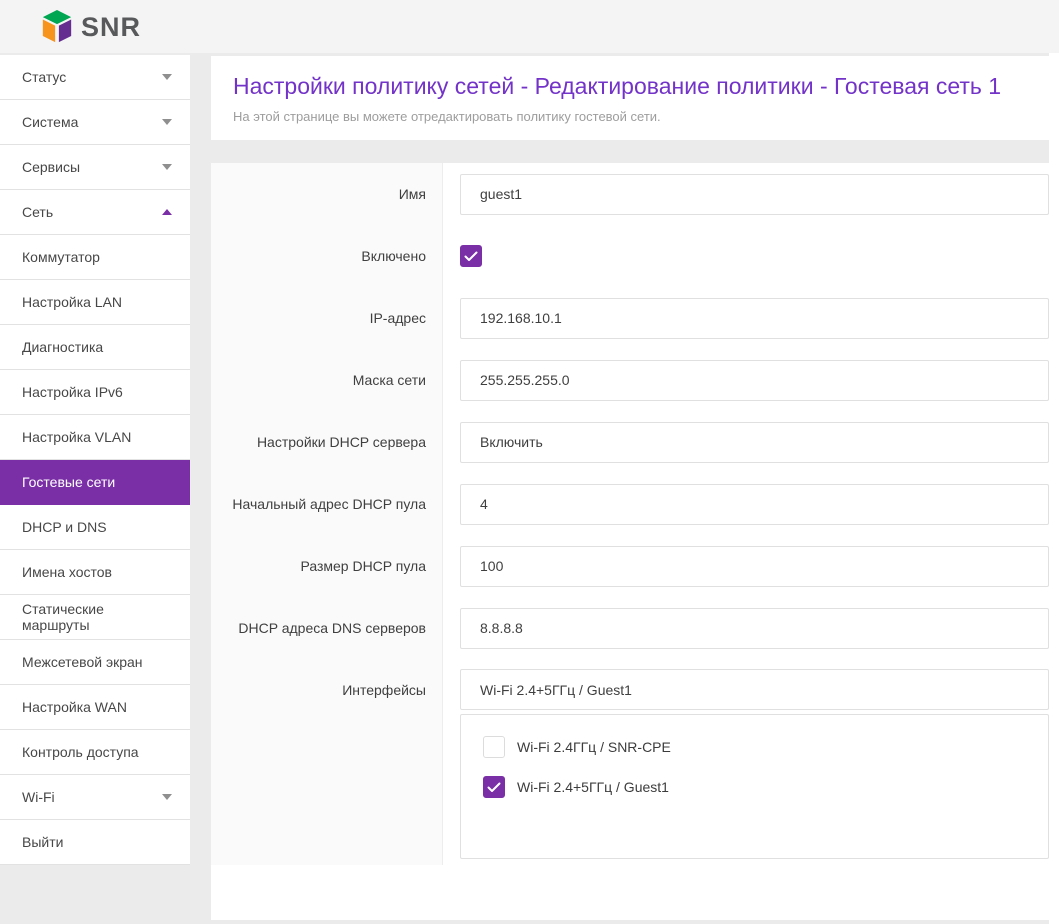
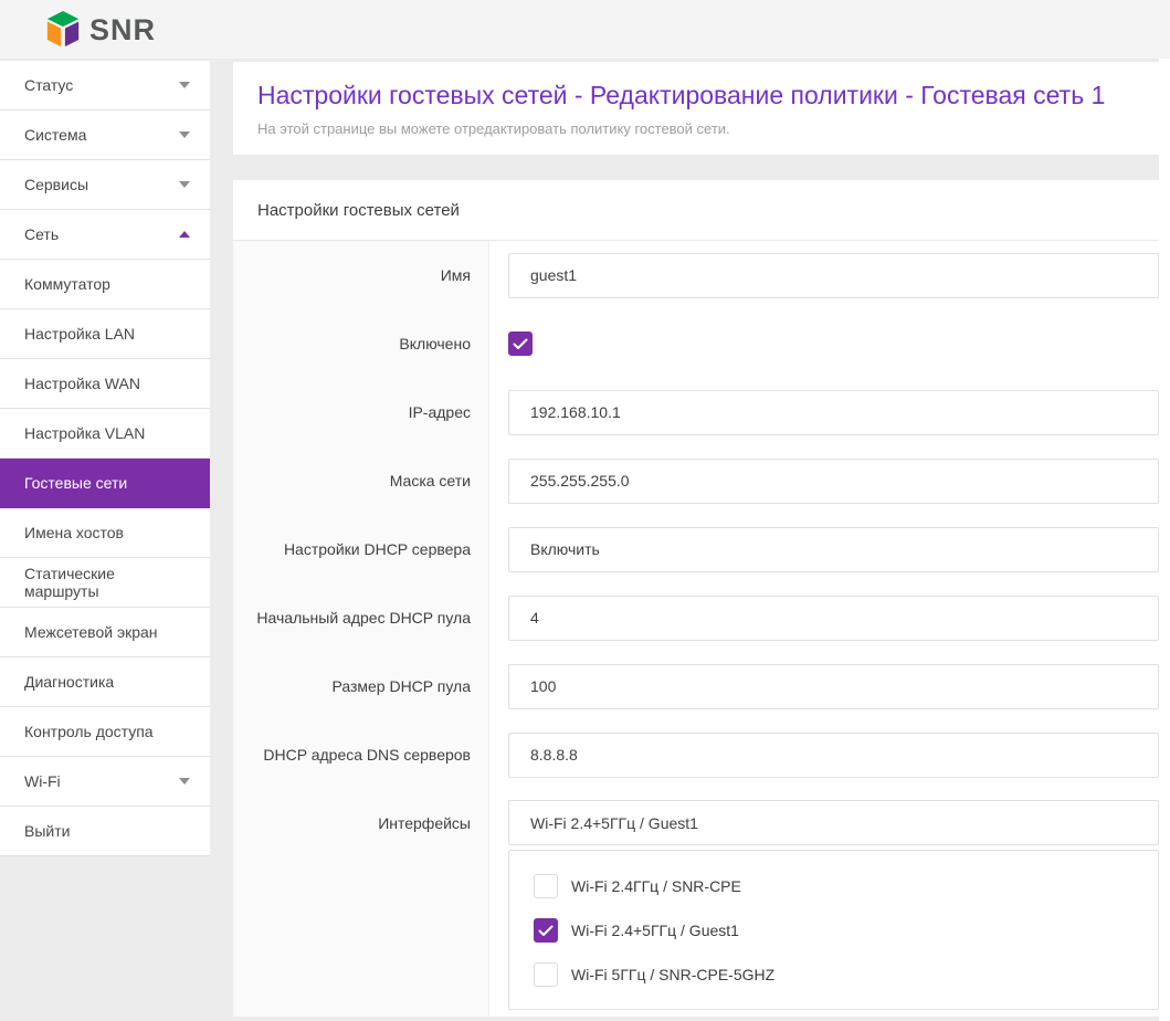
  SNR
  Статус
  Система
  Сервисы
  Сеть
  Коммутатор
  Настройка LAN
- Диагностика
+ Настройка WAN
- Настройка IPv6
  Настройка VLAN
  Гостевые сети
- DHCP и DNS
  Имена хостов
  Статические маршруты
  Межсетевой экран
- Настройка WAN
+ Диагностика
  Контроль доступа
  Wi-Fi
  Выйти
- Настройки политику сетей - Редактирование политики - Гостевая сеть 1
+ Настройки гостевых сетей - Редактирование политики - Гостевая сеть 1
  На этой странице вы можете отредактировать политику гостевой сети.
+ Настройки гостевых сетей
  Имя
  guest1
  Включено
  IP-адрес
  192.168.10.1
  Маска сети
  255.255.255.0
  Настройки DHCP сервера
  Включить
  Начальный адрес DHCP пула
  4
  Размер DHCP пула
  100
  DHCP адреса DNS серверов
  8.8.8.8
  Интерфейсы
  Wi-Fi 2.4+5ГГц / Guest1
  Wi-Fi 2.4ГГц / SNR-CPE
  Wi-Fi 2.4+5ГГц / Guest1
+ Wi-Fi 5ГГц / SNR-CPE-5GHZ
